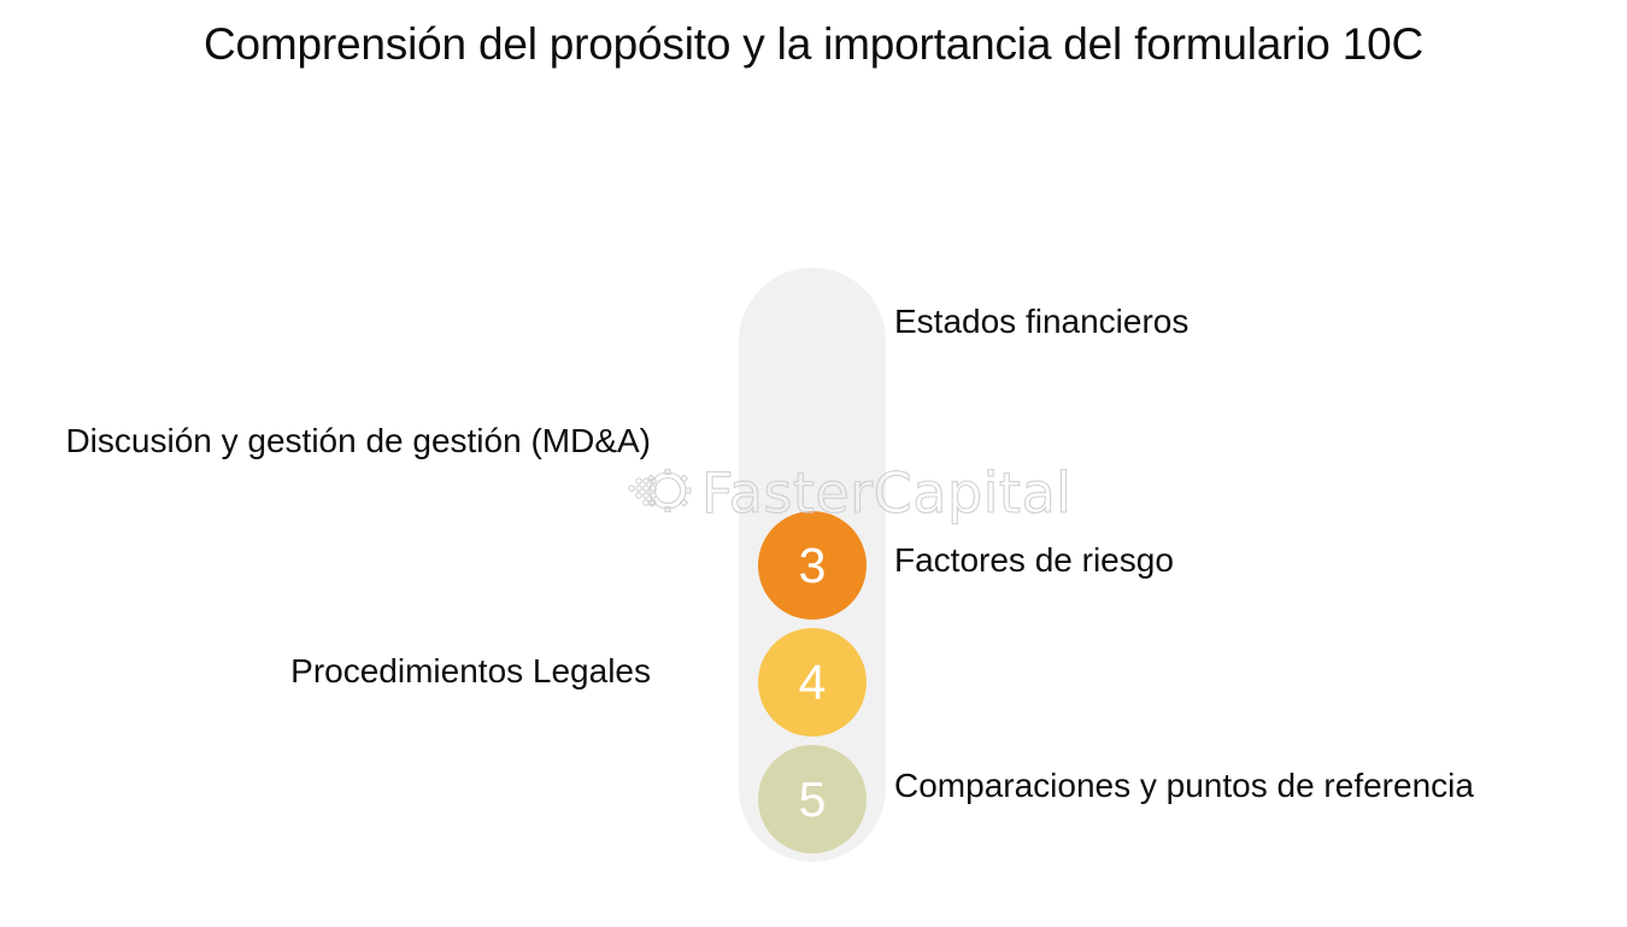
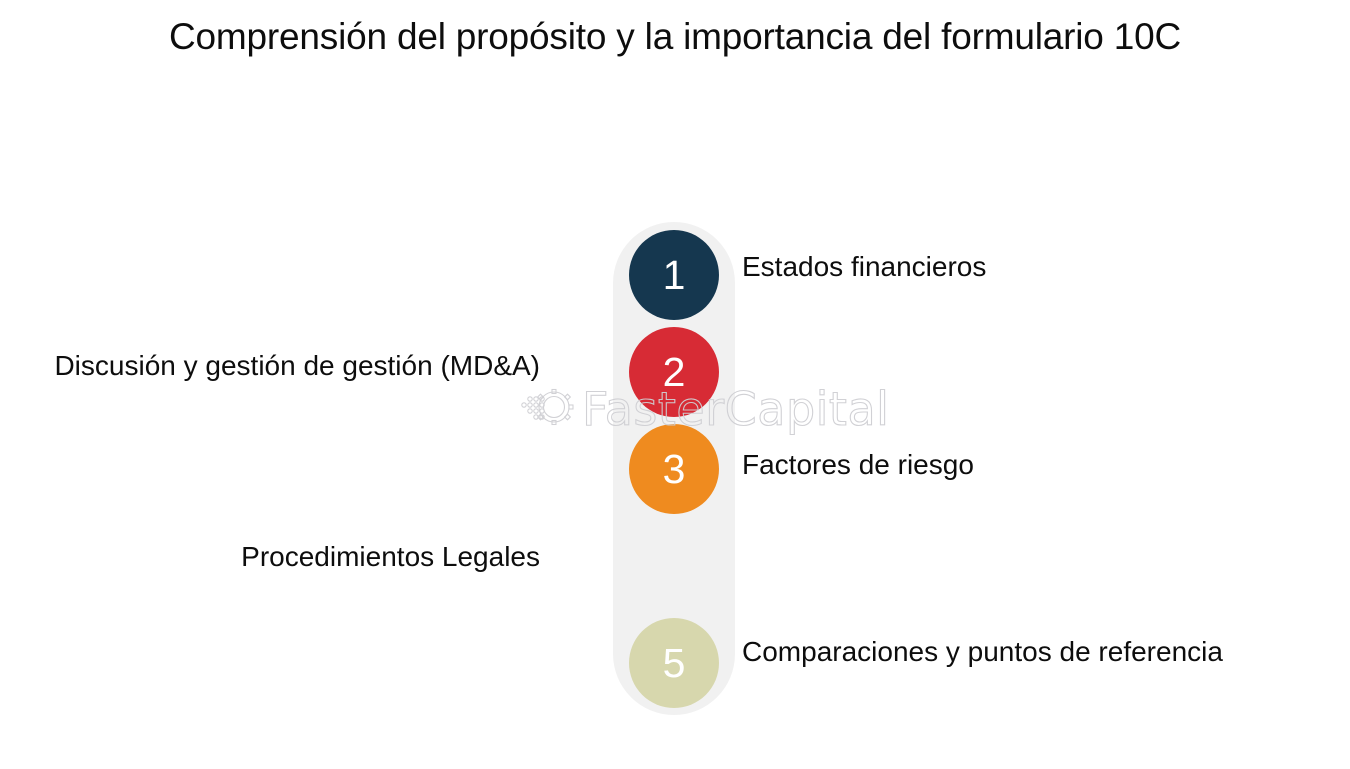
  Comprensión del propósito y la importancia del formulario 10C
+ 1
+ 2
  3
- 4
  5
  Estados financieros
  Discusión y gestión de gestión (MD&A)
  Factores de riesgo
  Procedimientos Legales
  Comparaciones y puntos de referencia
  FasterCapital
